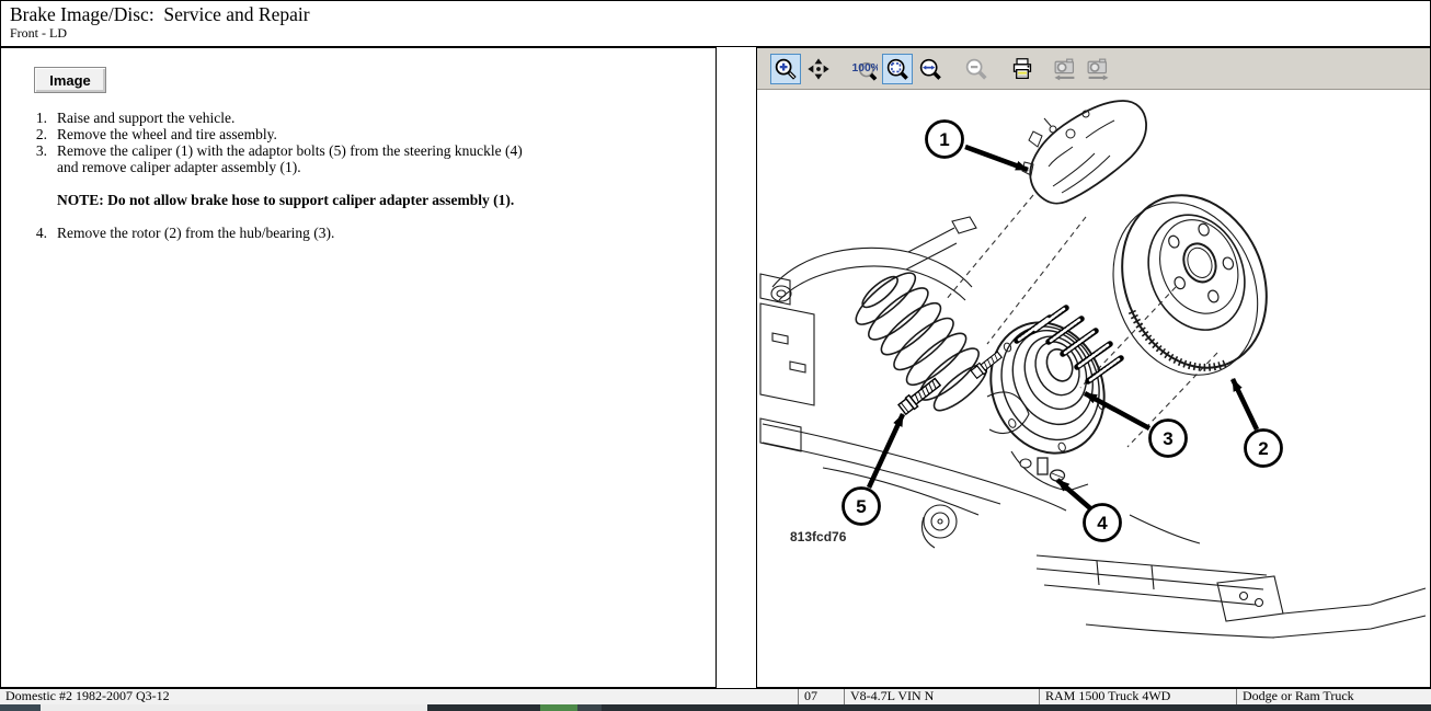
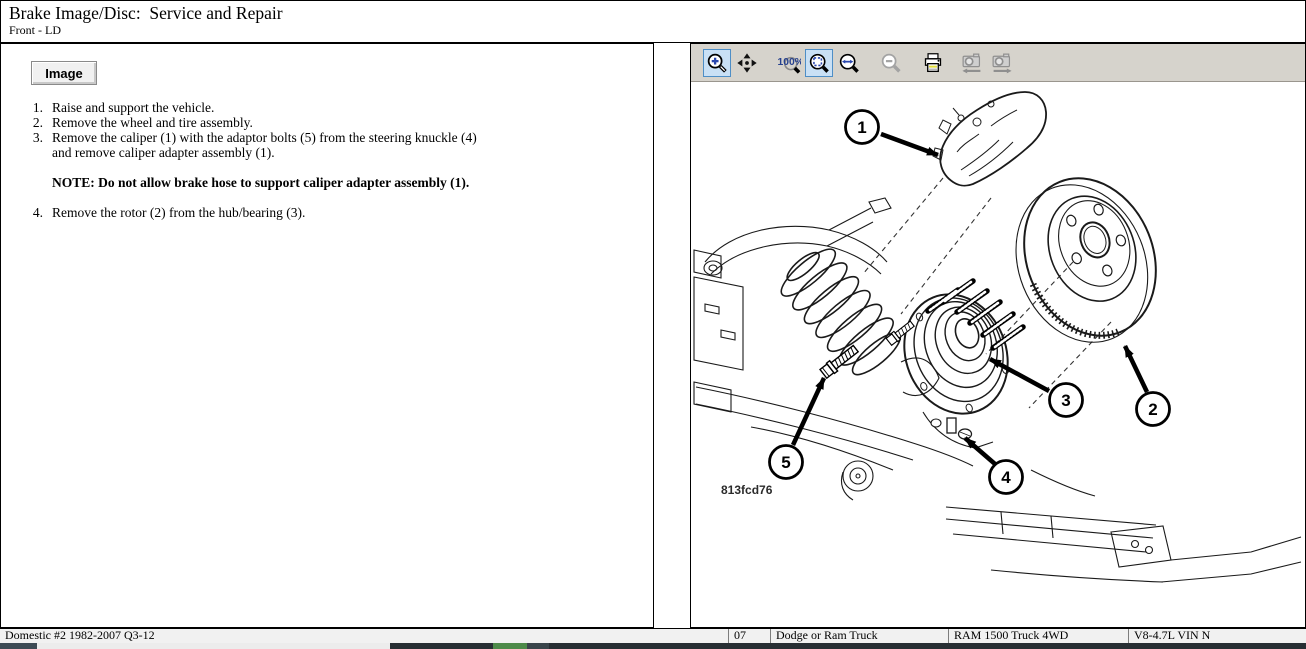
  Brake Image/Disc: Service and Repair
  Front - LD
  Image
  1.
  Raise and support the vehicle.
  2.
  Remove the wheel and tire assembly.
  3.
  Remove the caliper (1) with the adaptor bolts (5) from the steering knuckle (4) and remove caliper adapter assembly (1).
  NOTE: Do not allow brake hose to support caliper adapter assembly (1).
  4.
  Remove the rotor (2) from the hub/bearing (3).
  100%
  1
  2
  3
  4
  5
  813fcd76
  Domestic #2 1982-2007 Q3-12
  07
- V8-4.7L VIN N
+ Dodge or Ram Truck
  RAM 1500 Truck 4WD
- Dodge or Ram Truck
+ V8-4.7L VIN N
